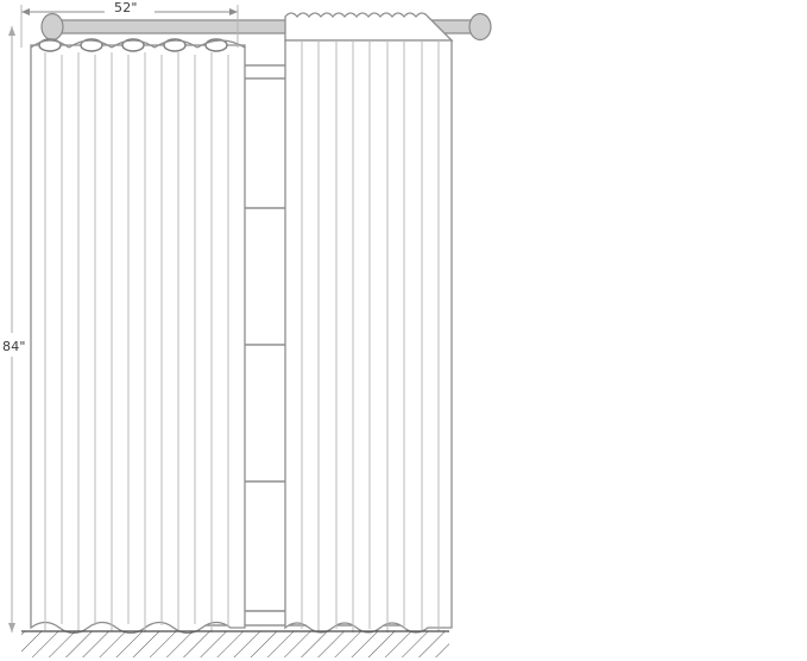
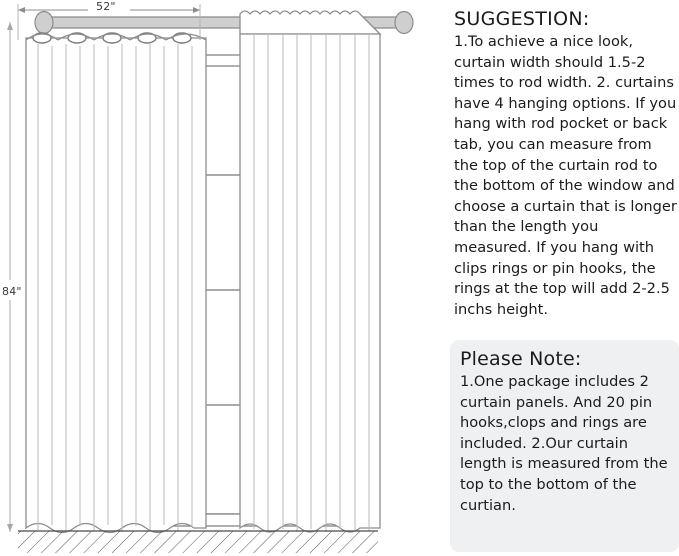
  52"
  84"
+ SUGGESTION:
+ 1.To achieve a nice look, curtain width should 1.5-2 times to rod width. 2. curtains have 4 hanging options. If you hang with rod pocket or back tab, you can measure from the top of the curtain rod to the bottom of the window and choose a curtain that is longer than the length you measured. If you hang with clips rings or pin hooks, the rings at the top will add 2-2.5 inchs height.
+ Please Note:
+ 1.One package includes 2 curtain panels. And 20 pin hooks,clops and rings are included. 2.Our curtain length is measured from the top to the bottom of the curtian.
